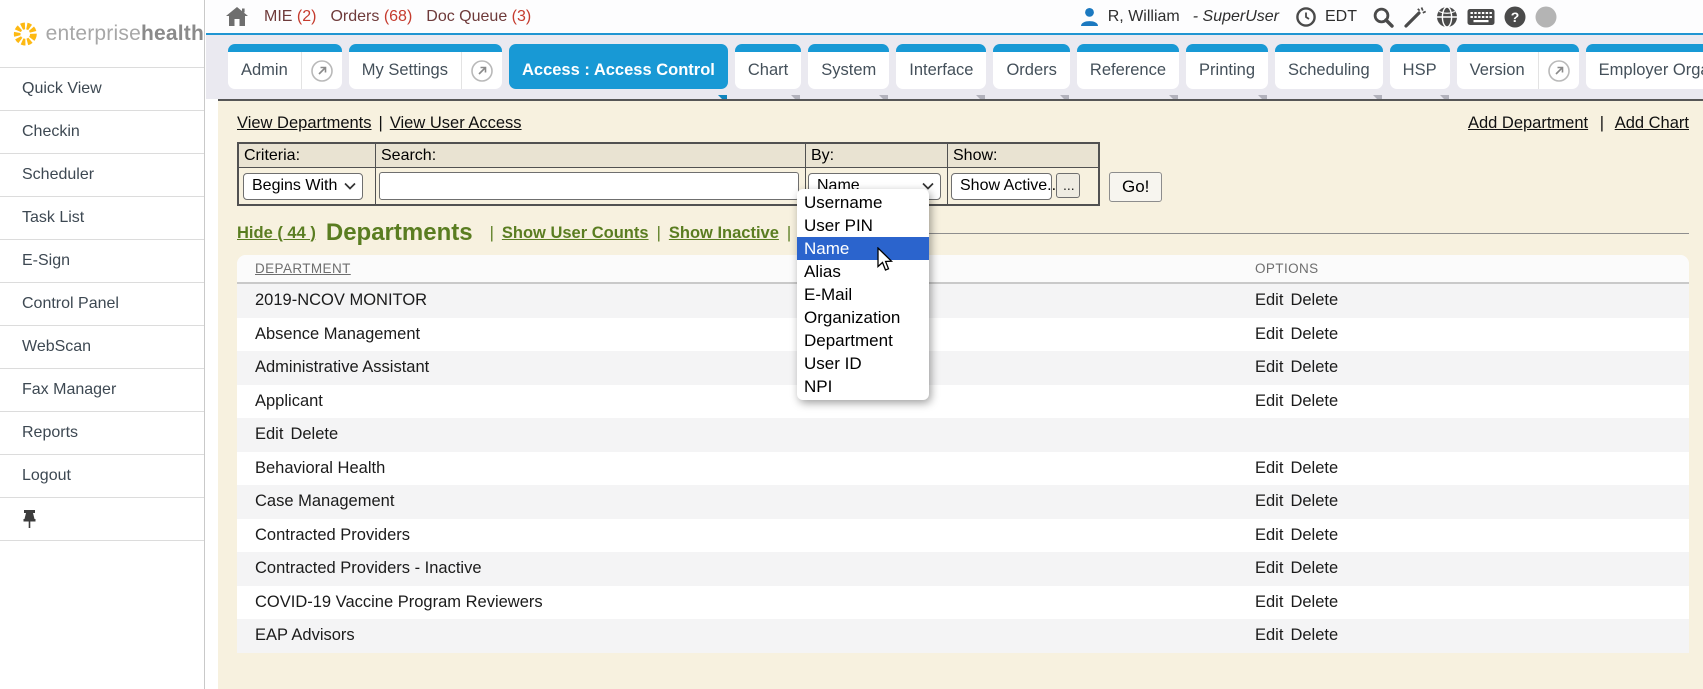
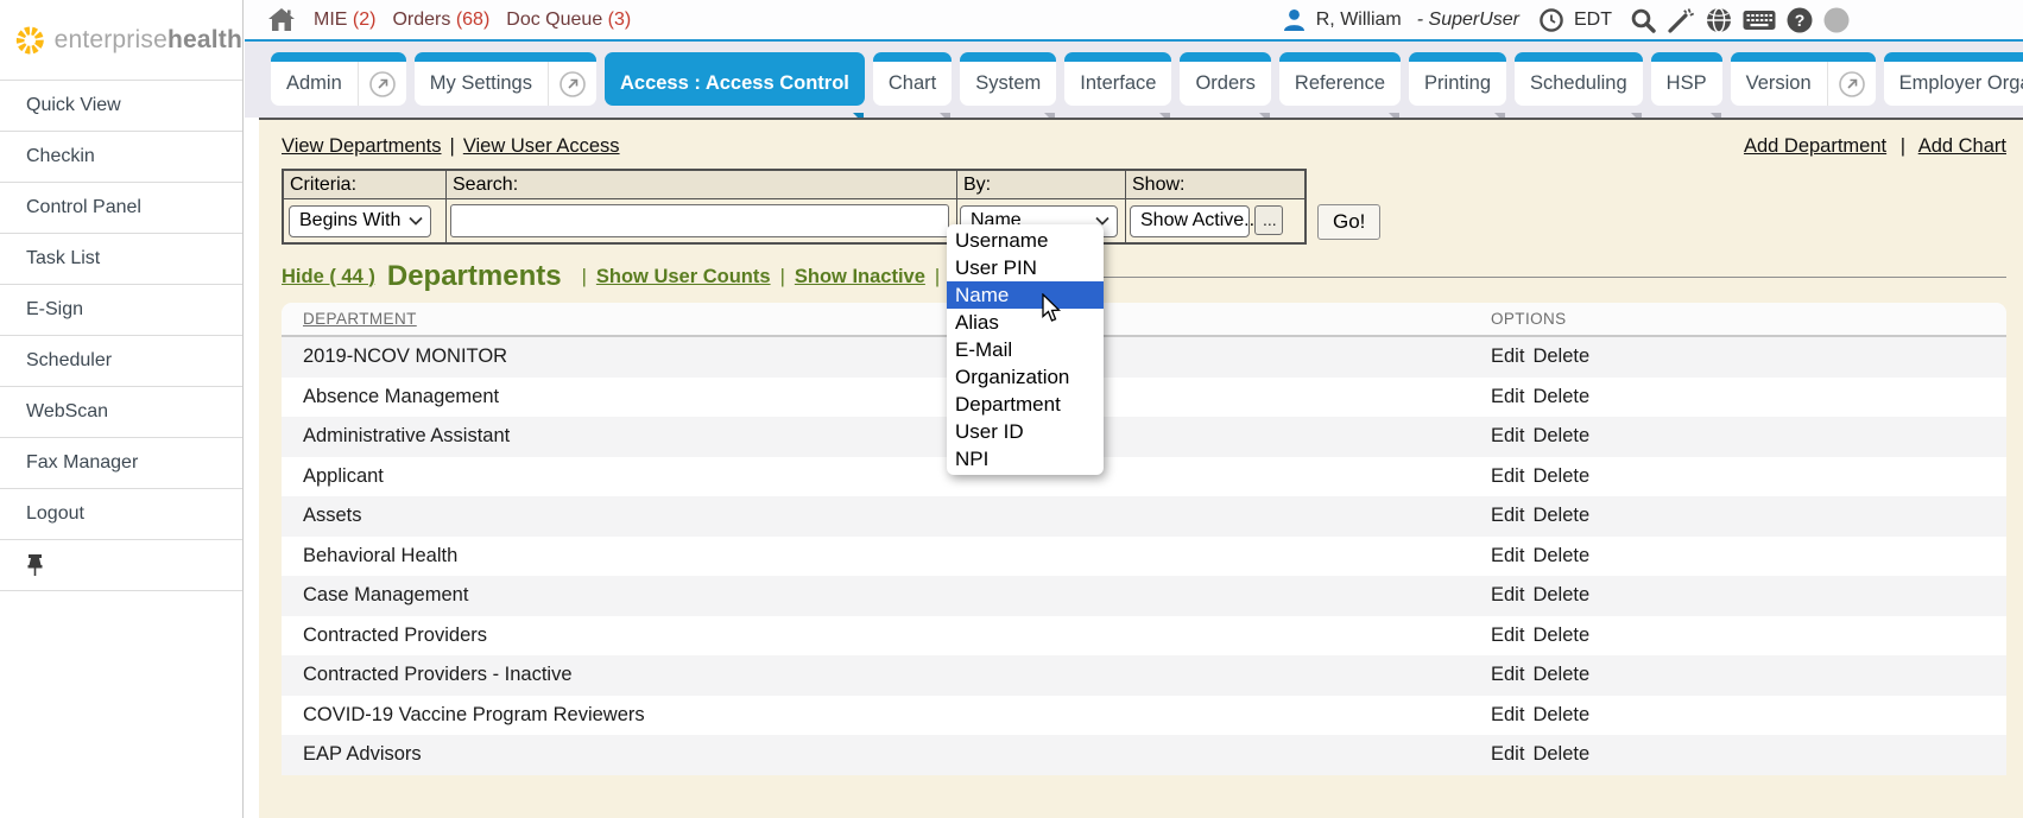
  enterprisehealth
  Quick View
  Checkin
- Scheduler
+ Control Panel
  Task List
  E-Sign
- Control Panel
+ Scheduler
  WebScan
  Fax Manager
- Reports
  Logout
  MIE (2)
  Orders (68)
  Doc Queue (3)
  R, William
  - SuperUser
  EDT
  ?
  Admin
  My Settings
  Access : Access Control
  Chart
  System
  Interface
  Orders
  Reference
  Printing
  Scheduling
  HSP
  Version
  View Departments
  |
  View User Access
  Add Department | Add Chart
  Criteria:	Search:	By:	Show:
  Begins With		Name	Show Active.. ...
  Go!
  Hide ( 44 )
  Departments
  |
  Show User Counts
  |
  Show Inactive
  |
  DEPARTMENT
  OPTIONS
  2019-NCOV MONITOR
  Edit Delete
  Absence Management
  Edit Delete
  Administrative Assistant
  Edit Delete
  Applicant
  Edit Delete
+ Assets
  Edit Delete
  Behavioral Health
  Edit Delete
  Case Management
  Edit Delete
  Contracted Providers
  Edit Delete
  Contracted Providers - Inactive
  Edit Delete
  COVID-19 Vaccine Program Reviewers
  Edit Delete
  EAP Advisors
  Edit Delete
  Username
  User PIN
  Name
  Alias
  E-Mail
  Organization
  Department
  User ID
  NPI
